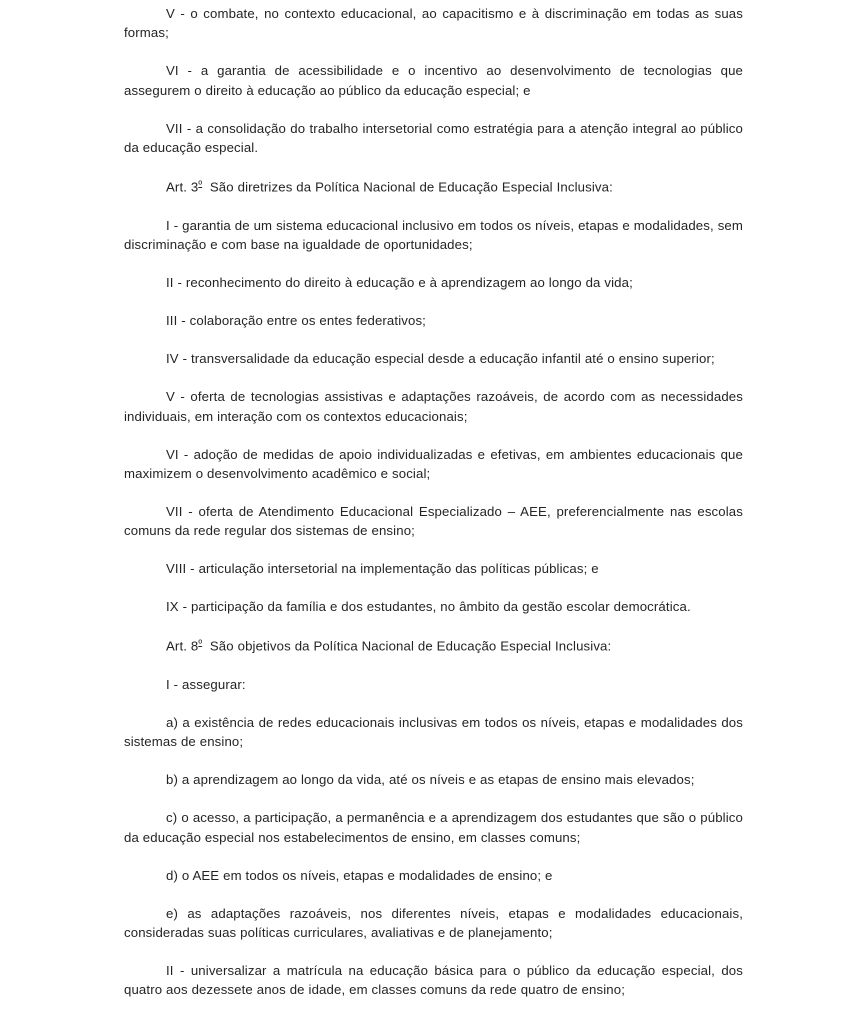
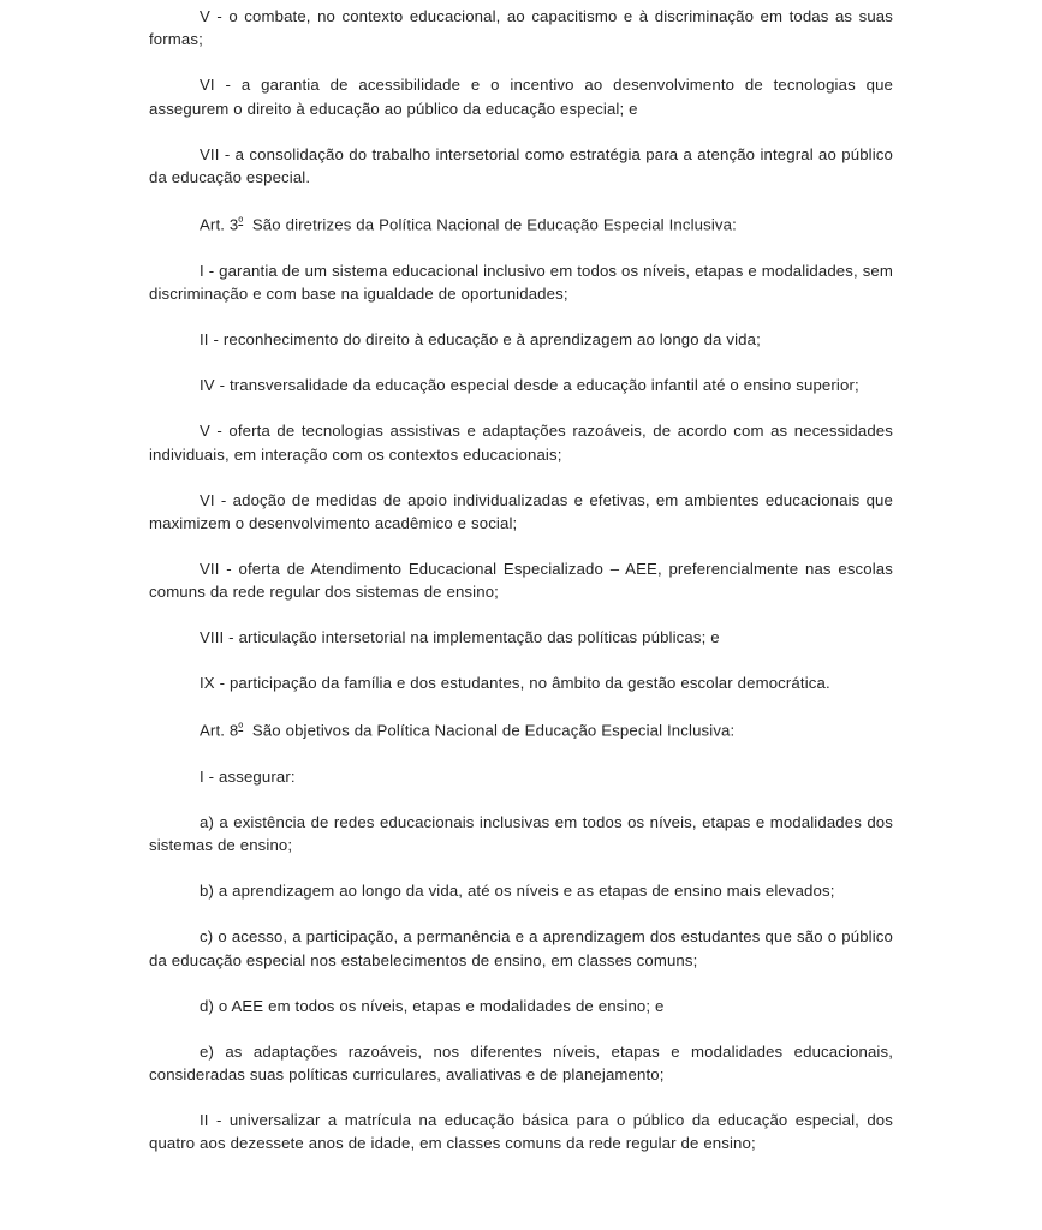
  V - o combate, no contexto educacional, ao capacitismo e à discriminação em todas as suas formas;
  VI - a garantia de acessibilidade e o incentivo ao desenvolvimento de tecnologias que assegurem o direito à educação ao público da educação especial; e
  VII - a consolidação do trabalho intersetorial como estratégia para a atenção integral ao público da educação especial.
  Art. 3º São diretrizes da Política Nacional de Educação Especial Inclusiva:
  I - garantia de um sistema educacional inclusivo em todos os níveis, etapas e modalidades, sem discriminação e com base na igualdade de oportunidades;
  II - reconhecimento do direito à educação e à aprendizagem ao longo da vida;
- III - colaboração entre os entes federativos;
  IV - transversalidade da educação especial desde a educação infantil até o ensino superior;
  V - oferta de tecnologias assistivas e adaptações razoáveis, de acordo com as necessidades individuais, em interação com os contextos educacionais;
  VI - adoção de medidas de apoio individualizadas e efetivas, em ambientes educacionais que maximizem o desenvolvimento acadêmico e social;
  VII - oferta de Atendimento Educacional Especializado – AEE, preferencialmente nas escolas comuns da rede regular dos sistemas de ensino;
  VIII - articulação intersetorial na implementação das políticas públicas; e
  IX - participação da família e dos estudantes, no âmbito da gestão escolar democrática.
  Art. 8º São objetivos da Política Nacional de Educação Especial Inclusiva:
  I - assegurar:
  a) a existência de redes educacionais inclusivas em todos os níveis, etapas e modalidades dos sistemas de ensino;
  b) a aprendizagem ao longo da vida, até os níveis e as etapas de ensino mais elevados;
  c) o acesso, a participação, a permanência e a aprendizagem dos estudantes que são o público da educação especial nos estabelecimentos de ensino, em classes comuns;
  d) o AEE em todos os níveis, etapas e modalidades de ensino; e
  e) as adaptações razoáveis, nos diferentes níveis, etapas e modalidades educacionais, consideradas suas políticas curriculares, avaliativas e de planejamento;
- II - universalizar a matrícula na educação básica para o público da educação especial, dos quatro aos dezessete anos de idade, em classes comuns da rede quatro de ensino;
+ II - universalizar a matrícula na educação básica para o público da educação especial, dos quatro aos dezessete anos de idade, em classes comuns da rede regular de ensino;
